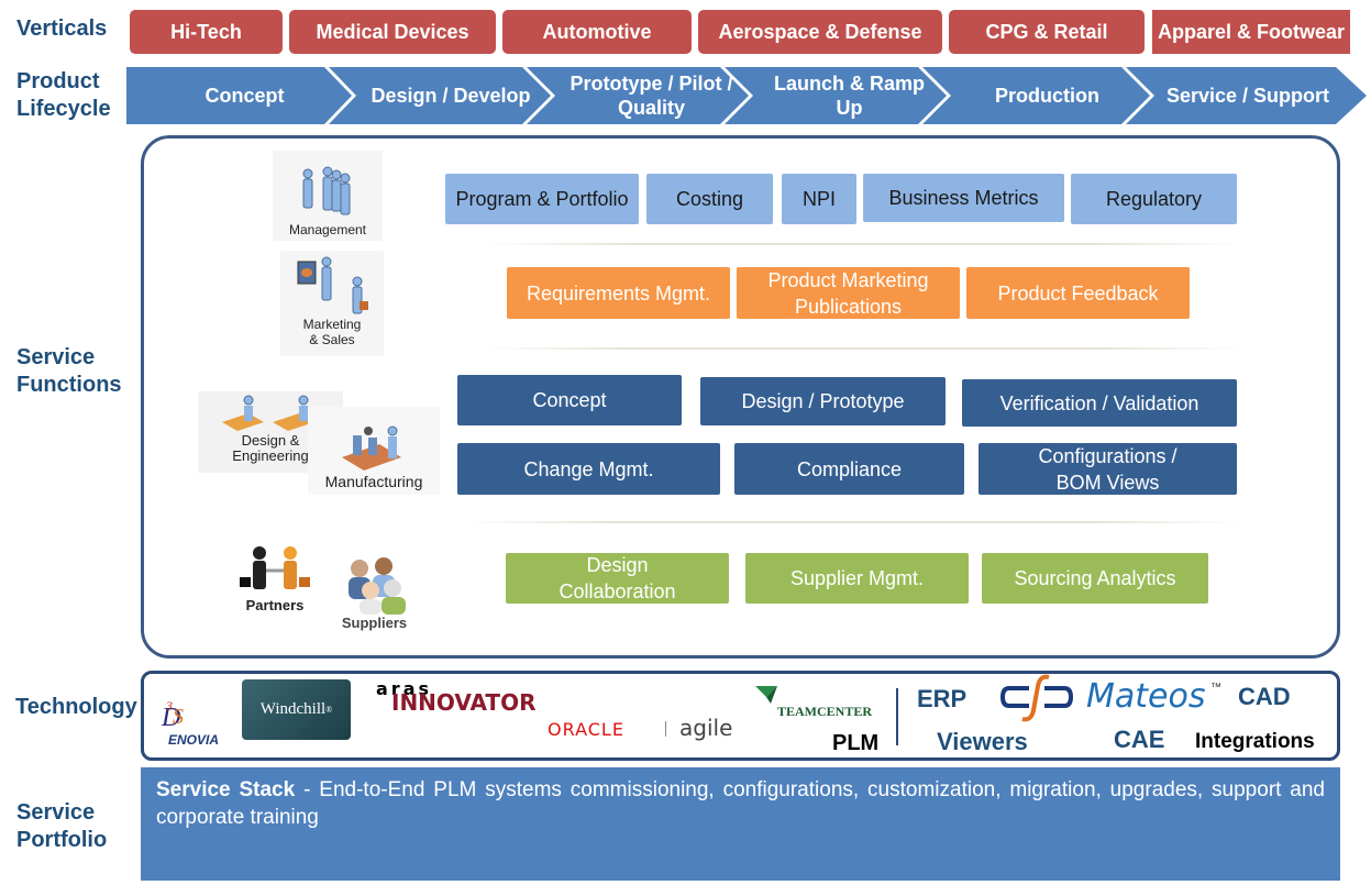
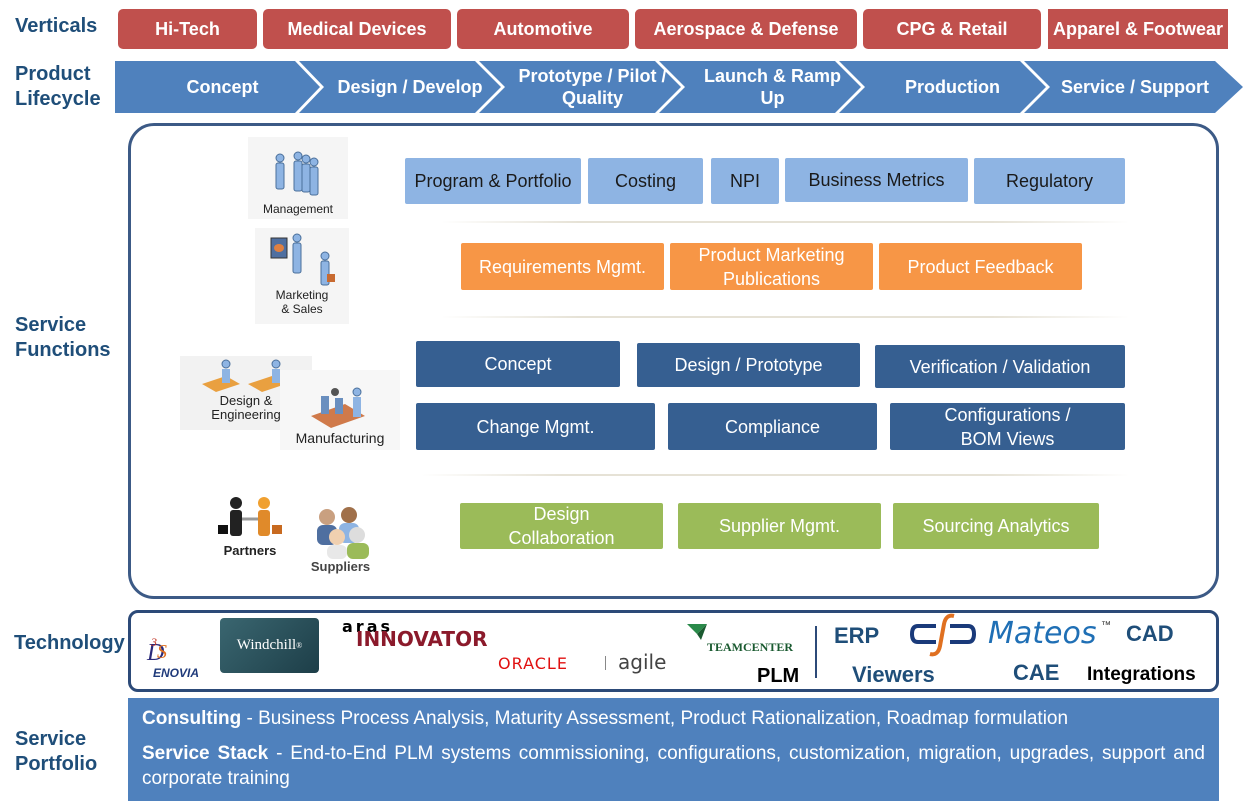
  Verticals
  Product
  Lifecycle
  Service
  Functions
  Technology
  Service
  Portfolio
  Hi-Tech
  Medical Devices
  Automotive
  Aerospace & Defense
  CPG & Retail
  Apparel & Footwear
  Concept
  Design / Develop
  Prototype / Pilot / Quality
  Launch & Ramp Up
  Production
  Service / Support
  Management
  Marketing & Sales
  Design & Engineering
  Manufacturing
  Partners
  Suppliers
  Program & Portfolio
  Costing
  NPI
  Business Metrics
  Regulatory
  Requirements Mgmt.
  Product Marketing Publications
  Product Feedback
  Concept
  Design / Prototype
  Verification / Validation
  Change Mgmt.
  Compliance
  Configurations / BOM Views
  Design Collaboration
  Supplier Mgmt.
  Sourcing Analytics
  D
  S
  3
  ENOVIA
  Windchill
  ®
  aras
  INNOVATOR
  ORACLE
  agile
  TEAMCENTER
  PLM
  ERP
  Viewers
  Mateos
  ™
  CAD
  CAE
  Integrations
+ Consulting - Business Process Analysis, Maturity Assessment, Product Rationalization, Roadmap formulation
  Service Stack - End-to-End PLM systems commissioning, configurations, customization, migration, upgrades, support and corporate training
